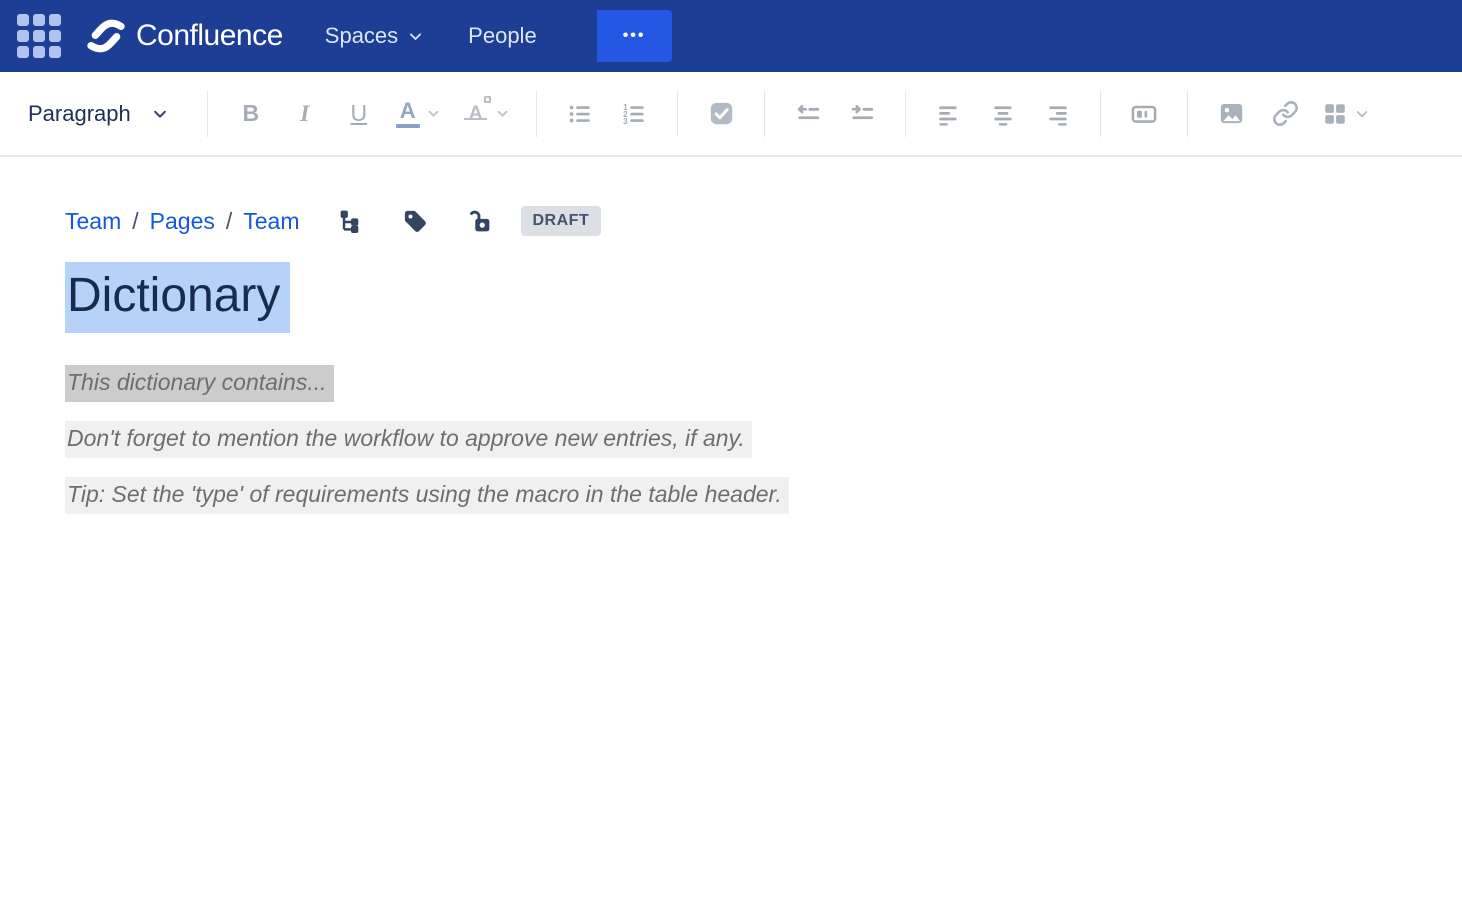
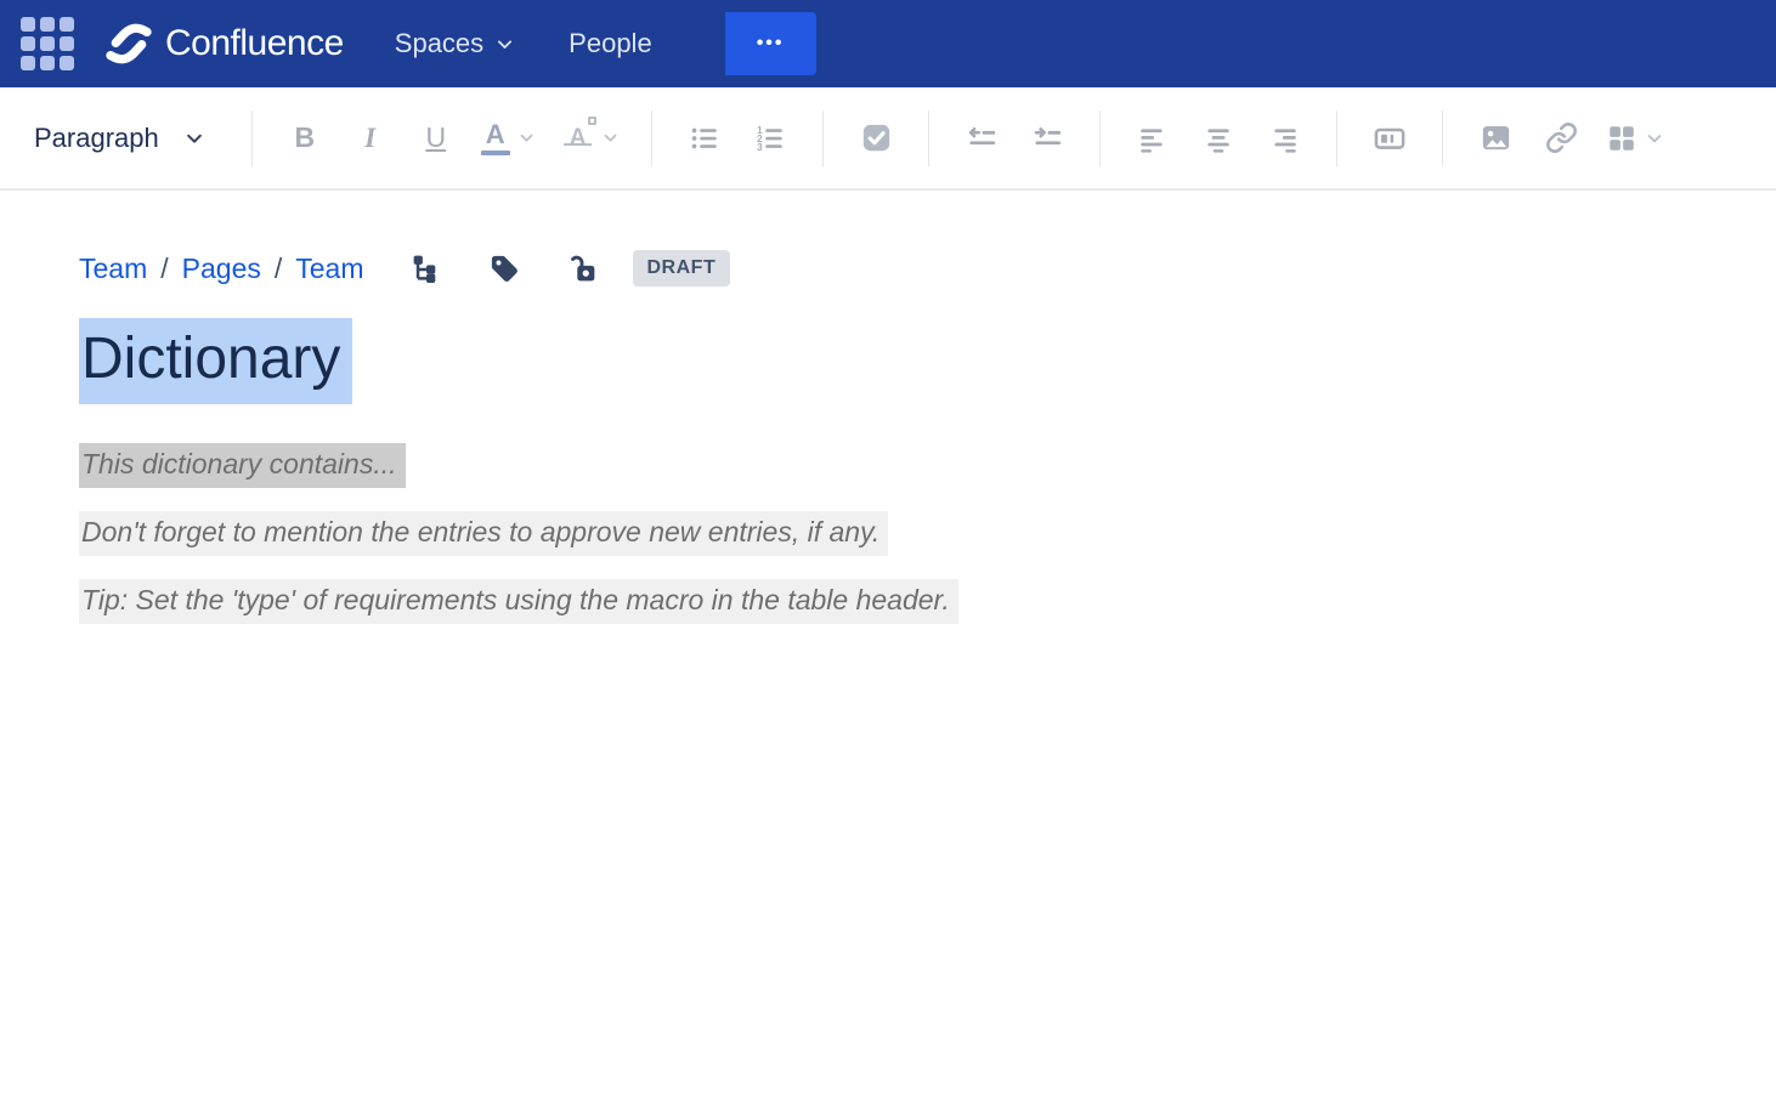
  Confluence
  Spaces
  People
  •••
  Paragraph
  B
  I
  U
  A
  A
  1
  2
  3
  Team
  /
  Pages
  /
  Team
  DRAFT
  Dictionary
  This dictionary contains...
- Don't forget to mention the workflow to approve new entries, if any.
+ Don't forget to mention the entries to approve new entries, if any.
  Tip: Set the 'type' of requirements using the macro in the table header.
